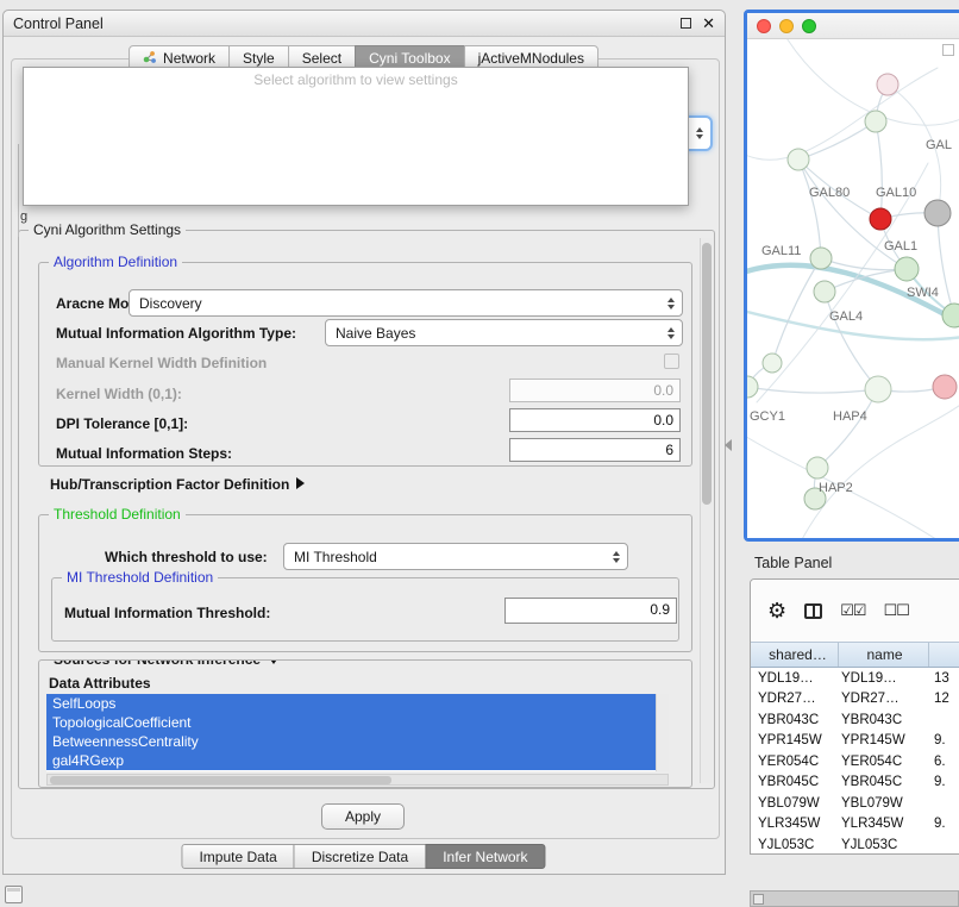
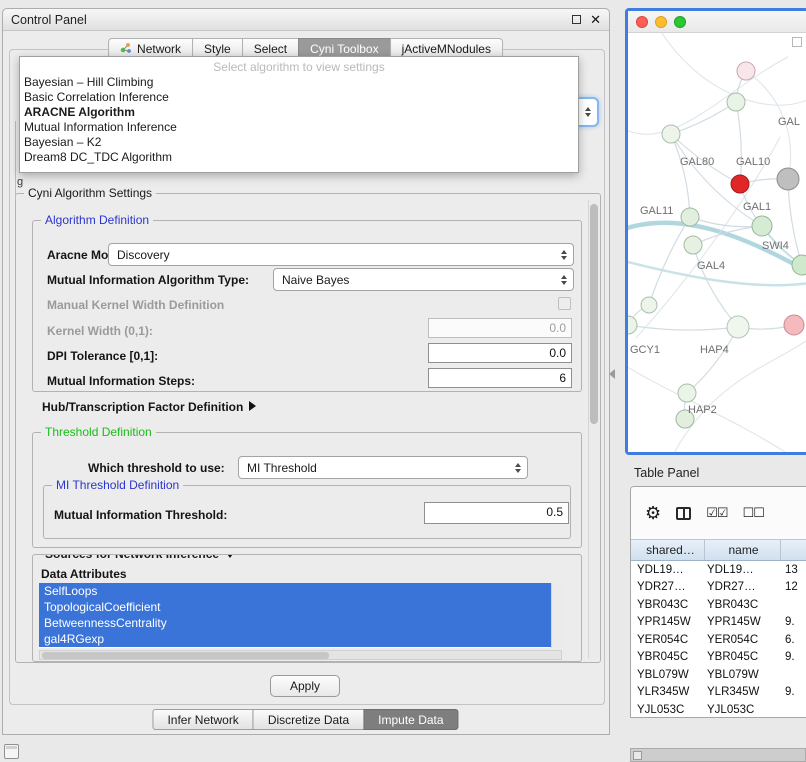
  Control Panel
  ✕
  Network
  Style
  Select
  Cyni Toolbox
  jActiveMNodules
  g
  Select algorithm to view settings
+ Bayesian – Hill Climbing
+ Basic Correlation Inference
+ ARACNE Algorithm
+ Mutual Information Inference
+ Bayesian – K2
+ Dream8 DC_TDC Algorithm
  Cyni Algorithm Settings
  Algorithm Definition
  Aracne Mo
  Discovery
  Mutual Information Algorithm Type:
  Naive Bayes
  Manual Kernel Width Definition
  Kernel Width (0,1):
  0.0
  DPI Tolerance [0,1]:
  0.0
  Mutual Information Steps:
  6
  Hub/Transcription Factor Definition
  Threshold Definition
  Which threshold to use:
  MI Threshold
  MI Threshold Definition
  Mutual Information Threshold:
- 0.9
+ 0.5
  Data Attributes
  SelfLoops
  TopologicalCoefficient
  BetweennessCentrality
  gal4RGexp
  Apply
- Impute Data
+ Infer Network
  Discretize Data
- Infer Network
+ Impute Data
  GAL80
  GAL10
  GAL11
  GAL1
  SWI4
  GAL4
  GCY1
  HAP4
  HAP2
  GAL
  Table Panel
  ⚙
  ☑☑
  ☐☐
  shared…
  name
  YDL19…
  YDL19…
  13
  YDR27…
  YDR27…
  12
  YBR043C
  YBR043C
  YPR145W
  YPR145W
  9.
  YER054C
  YER054C
  6.
  YBR045C
  YBR045C
  9.
  YBL079W
  YBL079W
  YLR345W
  YLR345W
  9.
  YJL053C
  YJL053C
